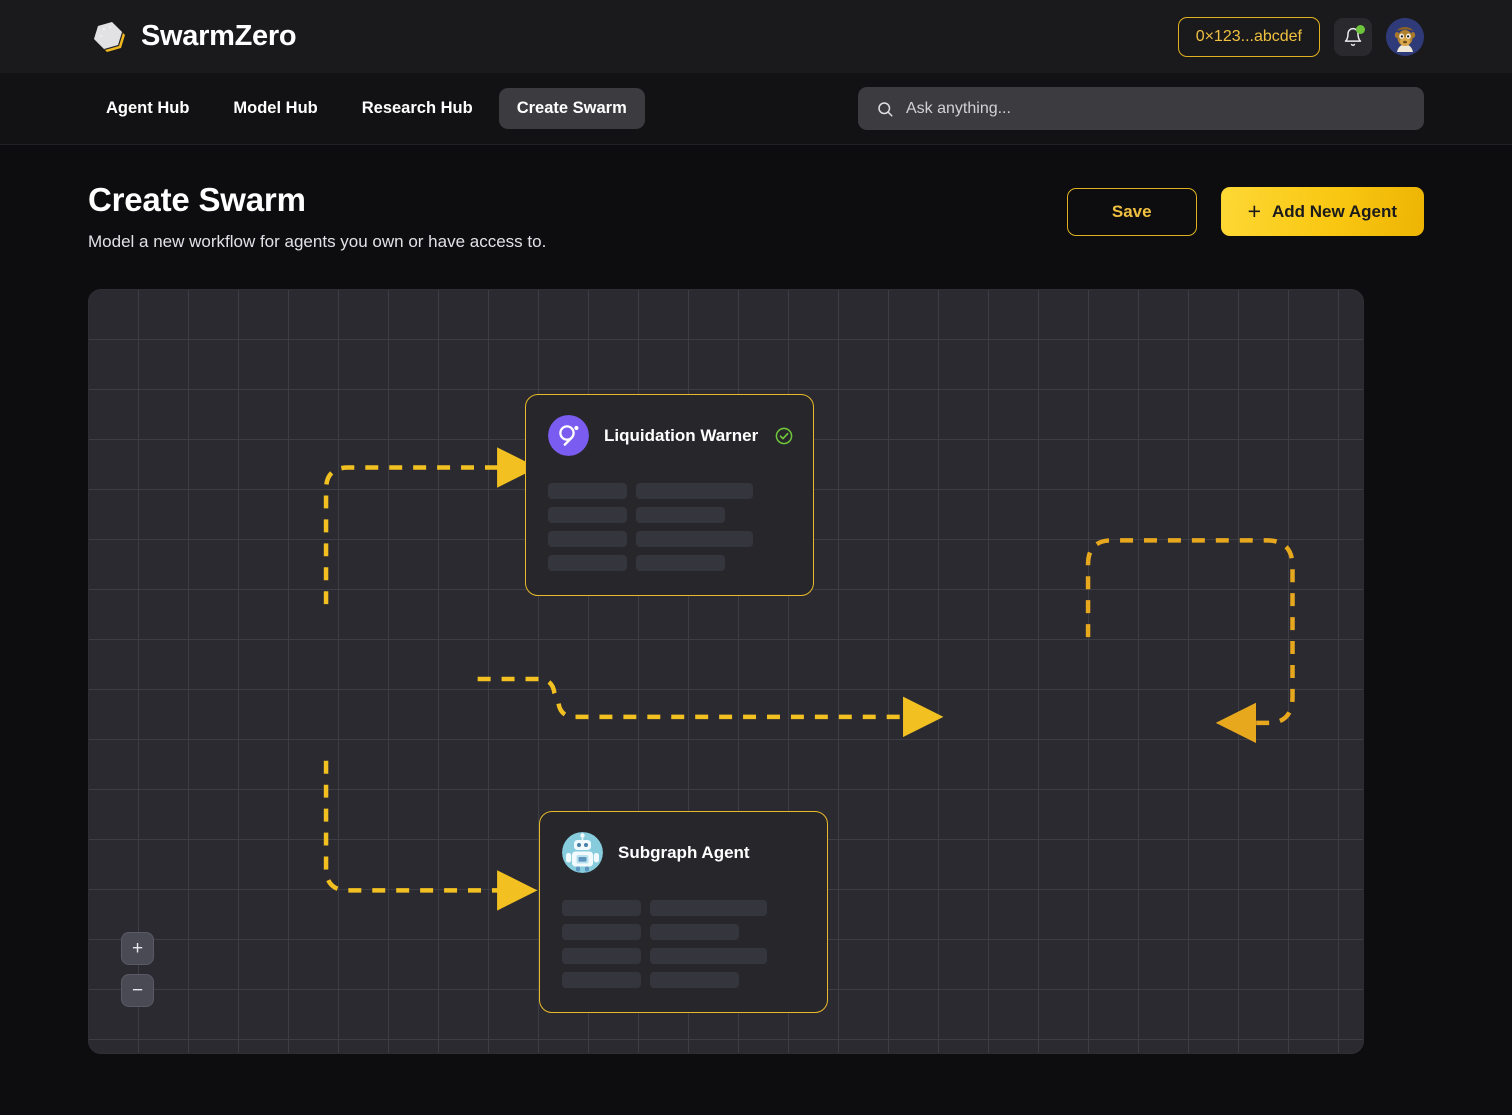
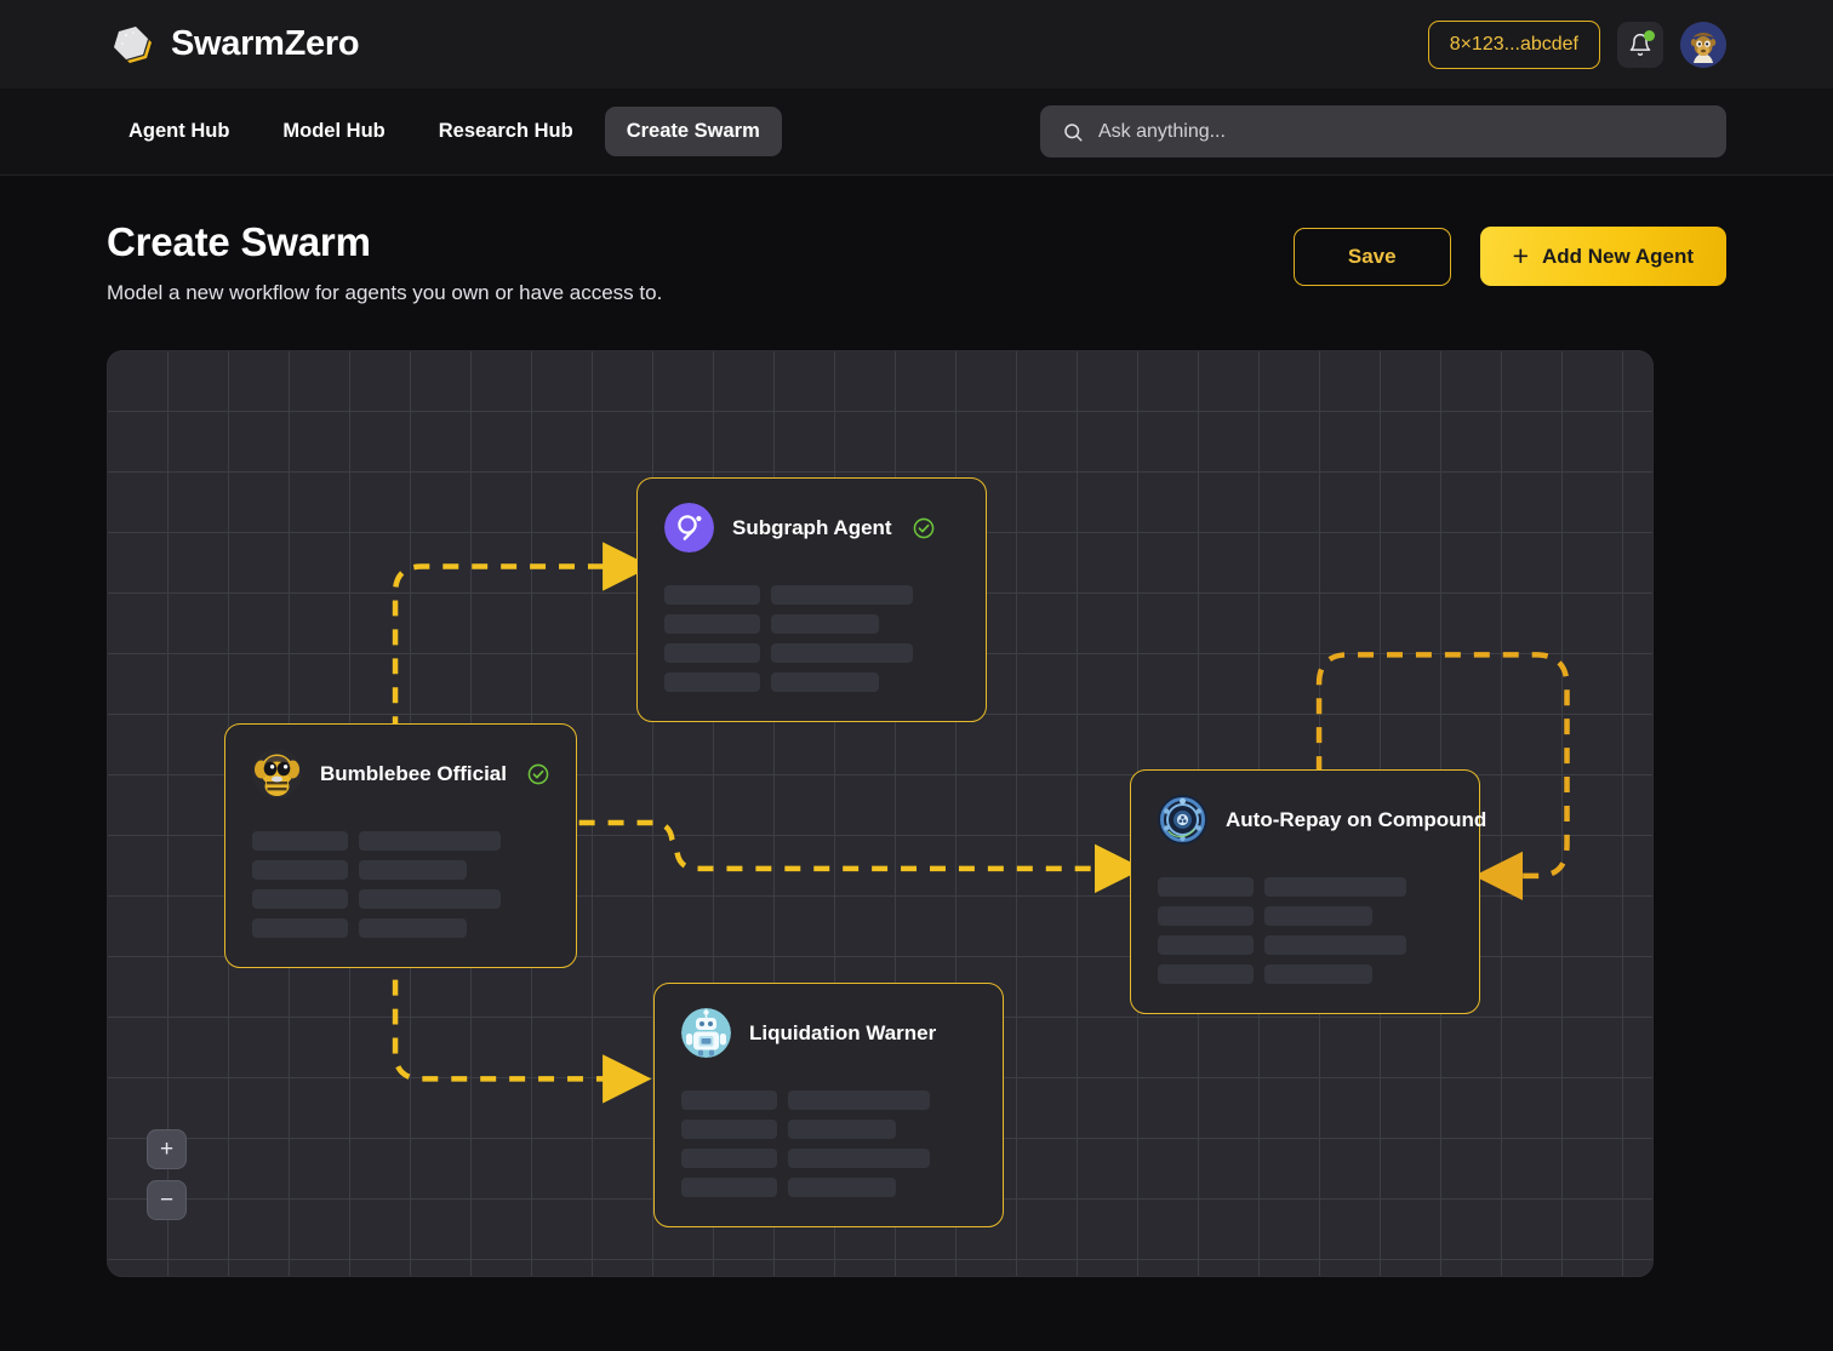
  SwarmZero
- 0×123...abcdef
+ 8×123...abcdef
  Agent Hub
  Model Hub
  Research Hub
  Create Swarm
  Ask anything...
  Create Swarm
  Model a new workflow for agents you own or have access to.
  Save
  +
  Add New Agent
- Liquidation Warner
+ Subgraph Agent
+ Bumblebee Official
+ Auto-Repay on Compound
- Subgraph Agent
+ Liquidation Warner
  +
  −
